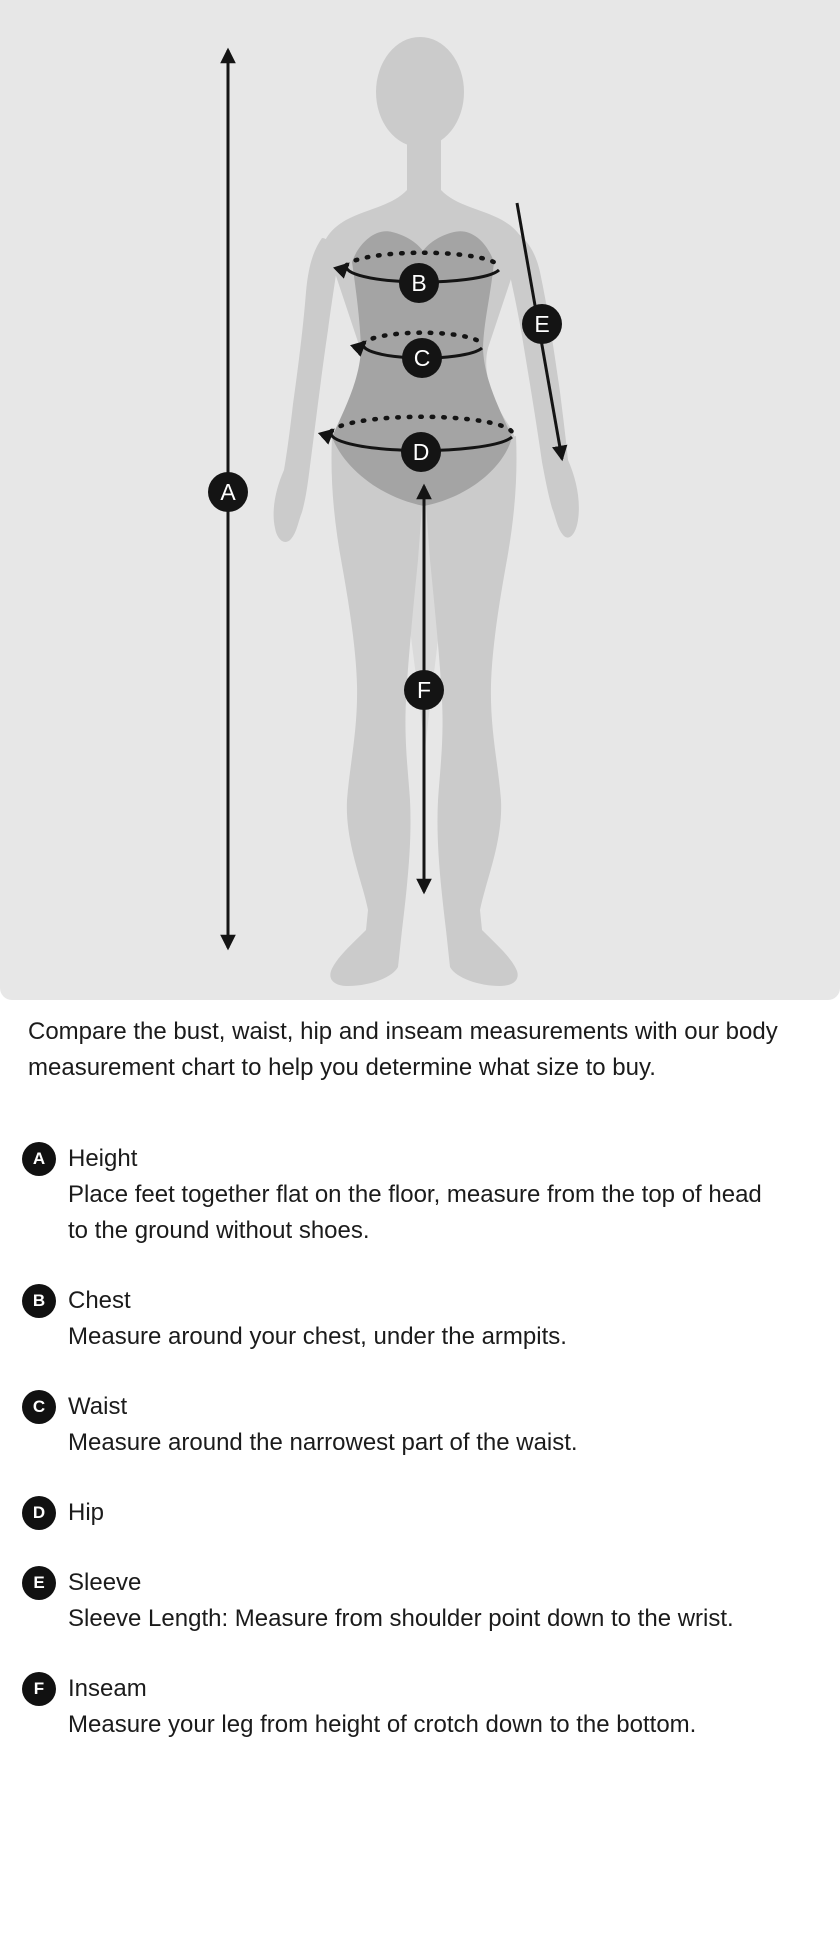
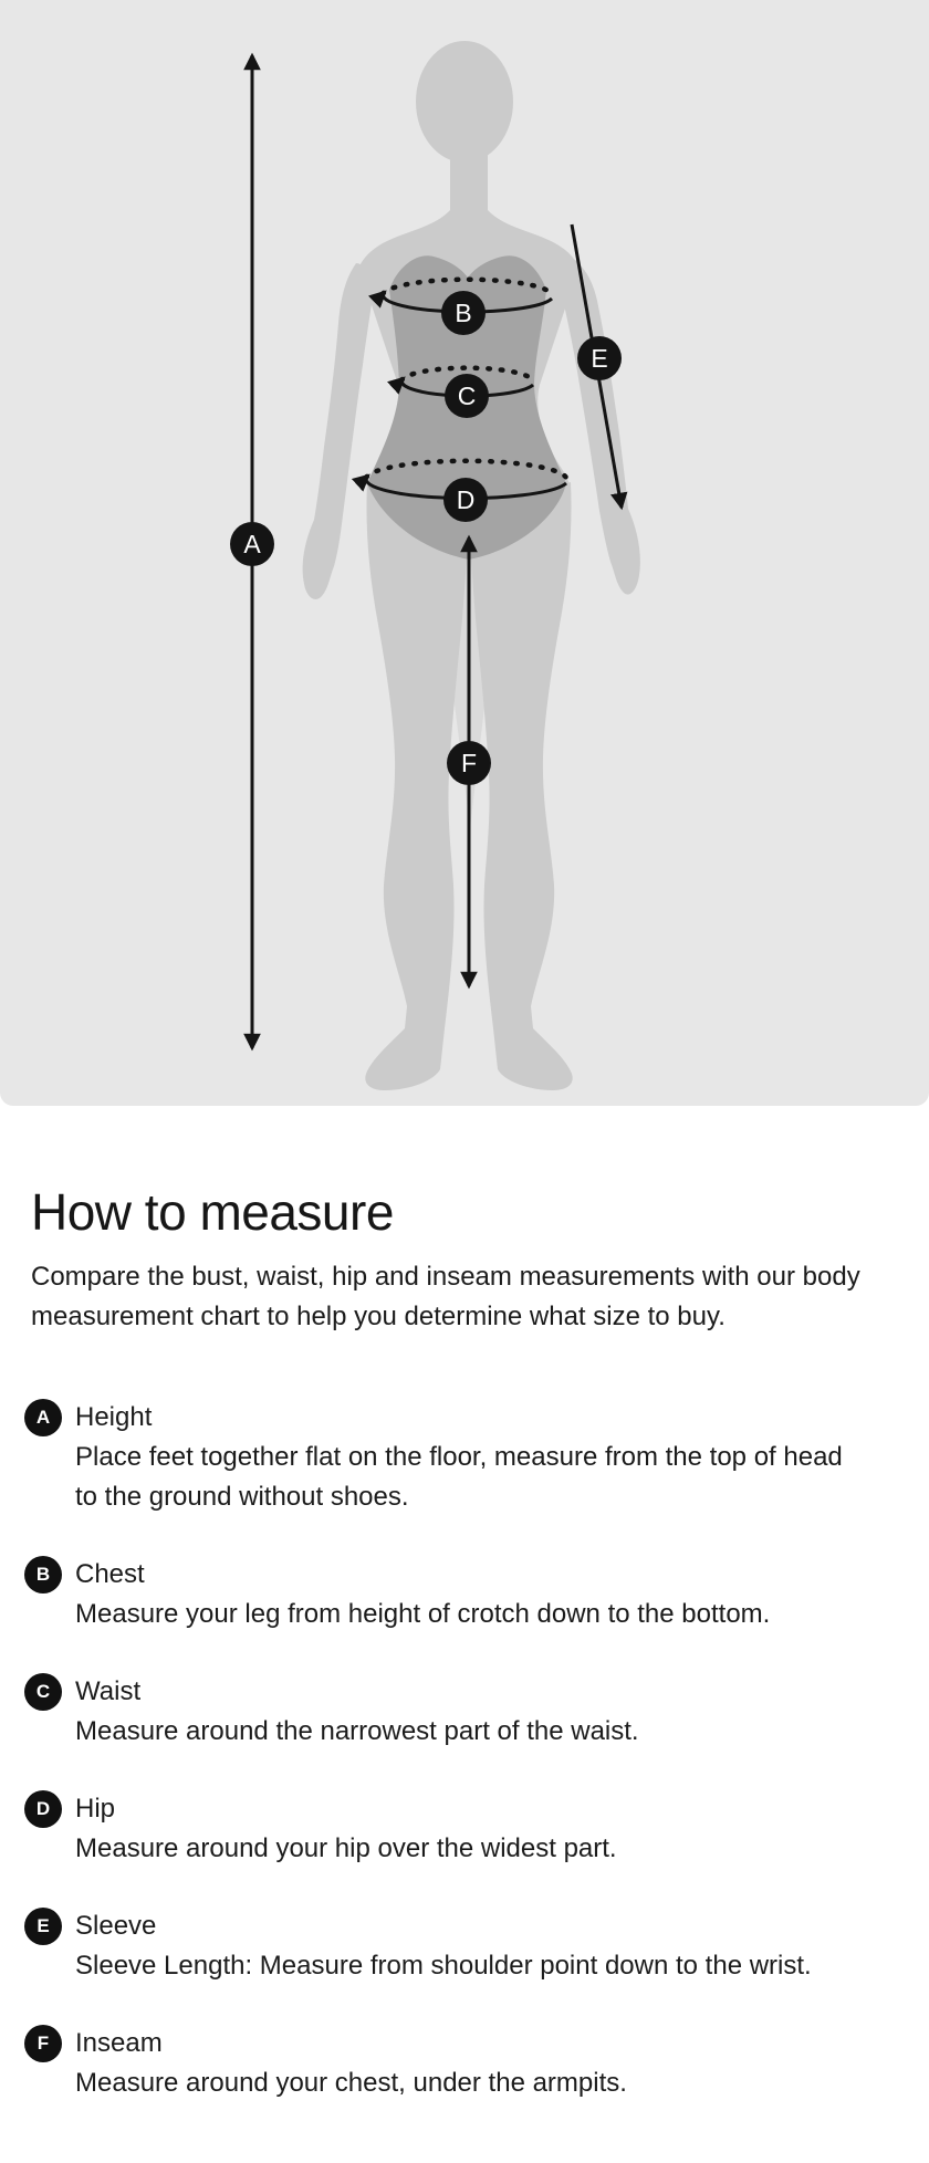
  A
  B
  C
  D
  E
  F
+ How to measure
  Compare the bust, waist, hip and inseam measurements with our body
  measurement chart to help you determine what size to buy.
  A
  Height
  Place feet together flat on the floor, measure from the top of head
  to the ground without shoes.
  B
  Chest
- Measure around your chest, under the armpits.
+ Measure your leg from height of crotch down to the bottom.
  C
  Waist
  Measure around the narrowest part of the waist.
  D
  Hip
+ Measure around your hip over the widest part.
  E
  Sleeve
  Sleeve Length: Measure from shoulder point down to the wrist.
  F
  Inseam
- Measure your leg from height of crotch down to the bottom.
+ Measure around your chest, under the armpits.
